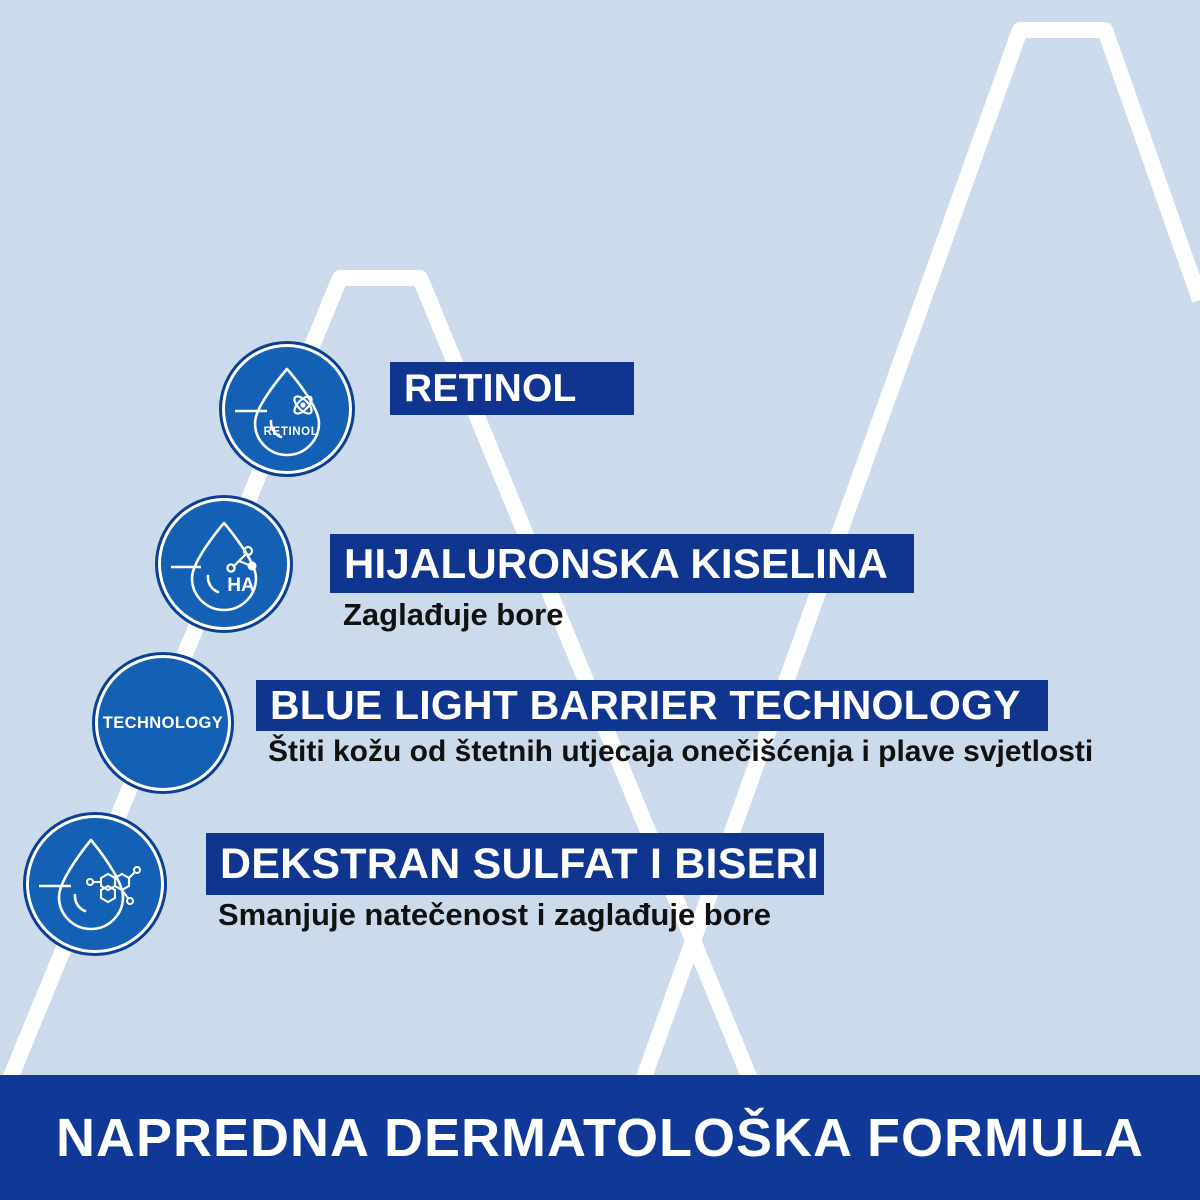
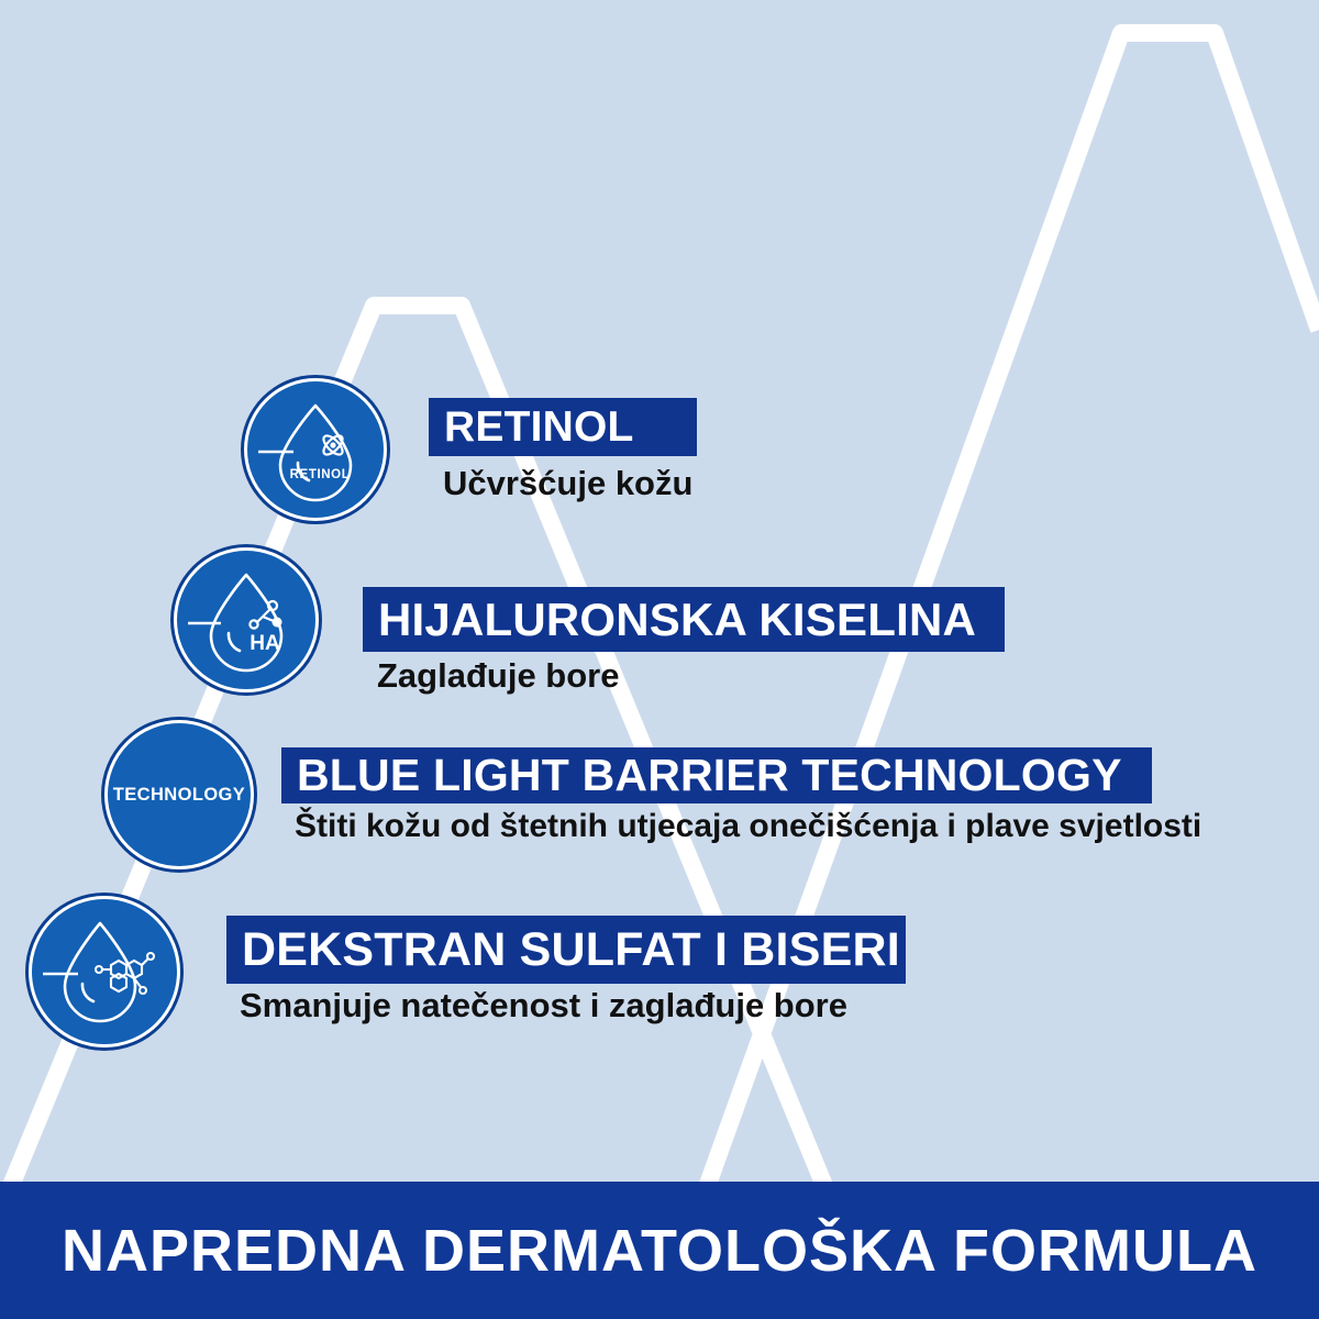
  RETINOL
  RETINOL
+ Učvršćuje kožu
  HA
  HIJALURONSKA KISELINA
  Zaglađuje bore
  TECHNOLOGY
  BLUE LIGHT BARRIER TECHNOLOGY
  Štiti kožu od štetnih utjecaja onečišćenja i plave svjetlosti
  DEKSTRAN SULFAT I BISERI
  Smanjuje natečenost i zaglađuje bore
  NAPREDNA DERMATOLOŠKA FORMULA
